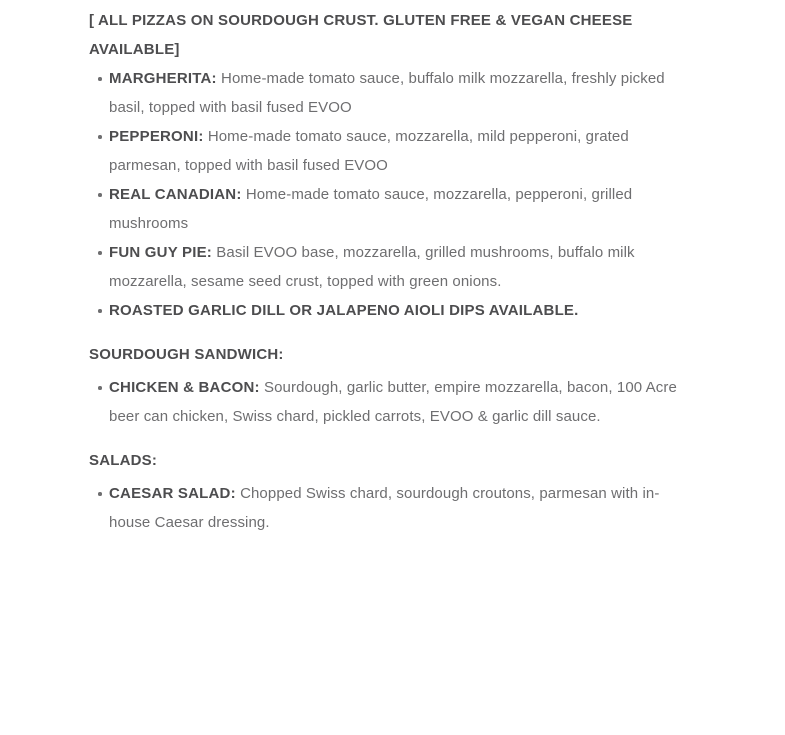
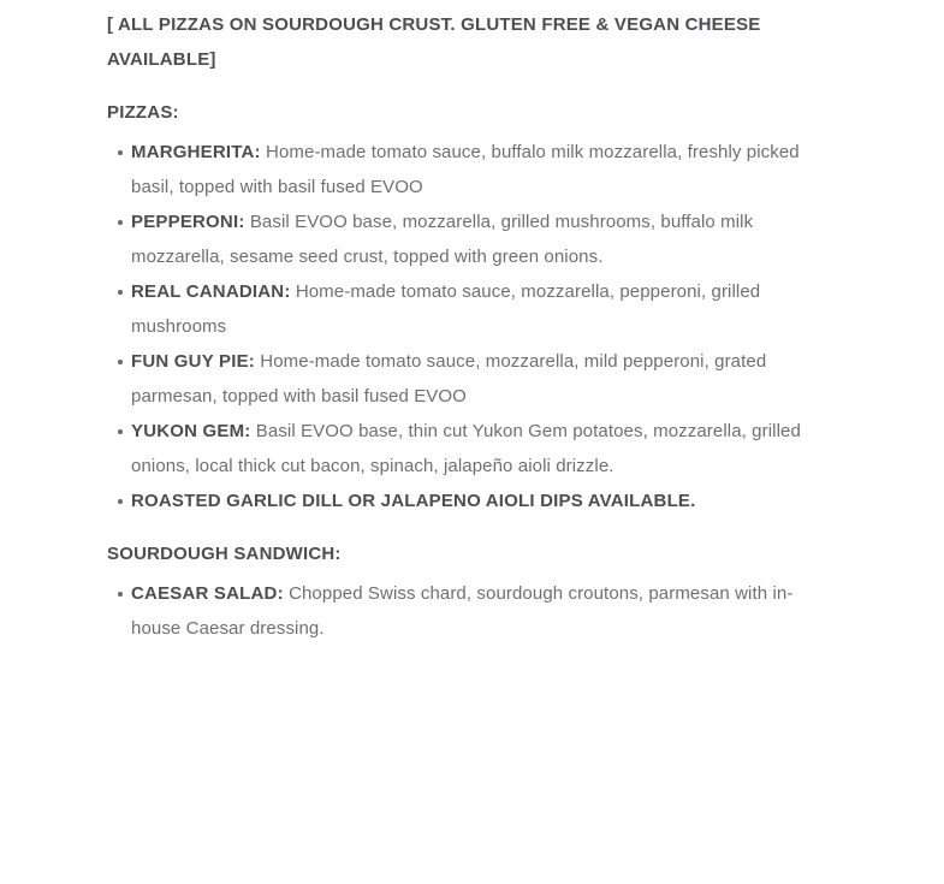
  [ ALL PIZZAS ON SOURDOUGH CRUST. GLUTEN FREE & VEGAN CHEESE AVAILABLE]
+ PIZZAS:
  MARGHERITA: Home-made tomato sauce, buffalo milk mozzarella, freshly picked basil, topped with basil fused EVOO
- PEPPERONI: Home-made tomato sauce, mozzarella, mild pepperoni, grated parmesan, topped with basil fused EVOO
+ PEPPERONI: Basil EVOO base, mozzarella, grilled mushrooms, buffalo milk mozzarella, sesame seed crust, topped with green onions.
  REAL CANADIAN: Home-made tomato sauce, mozzarella, pepperoni, grilled mushrooms
- FUN GUY PIE: Basil EVOO base, mozzarella, grilled mushrooms, buffalo milk mozzarella, sesame seed crust, topped with green onions.
+ FUN GUY PIE: Home-made tomato sauce, mozzarella, mild pepperoni, grated parmesan, topped with basil fused EVOO
+ YUKON GEM: Basil EVOO base, thin cut Yukon Gem potatoes, mozzarella, grilled onions, local thick cut bacon, spinach, jalapeño aioli drizzle.
  ROASTED GARLIC DILL OR JALAPENO AIOLI DIPS AVAILABLE.
  SOURDOUGH SANDWICH:
- CHICKEN & BACON: Sourdough, garlic butter, empire mozzarella, bacon, 100 Acre beer can chicken, Swiss chard, pickled carrots, EVOO & garlic dill sauce.
- SALADS:
  CAESAR SALAD: Chopped Swiss chard, sourdough croutons, parmesan with in-house Caesar dressing.
